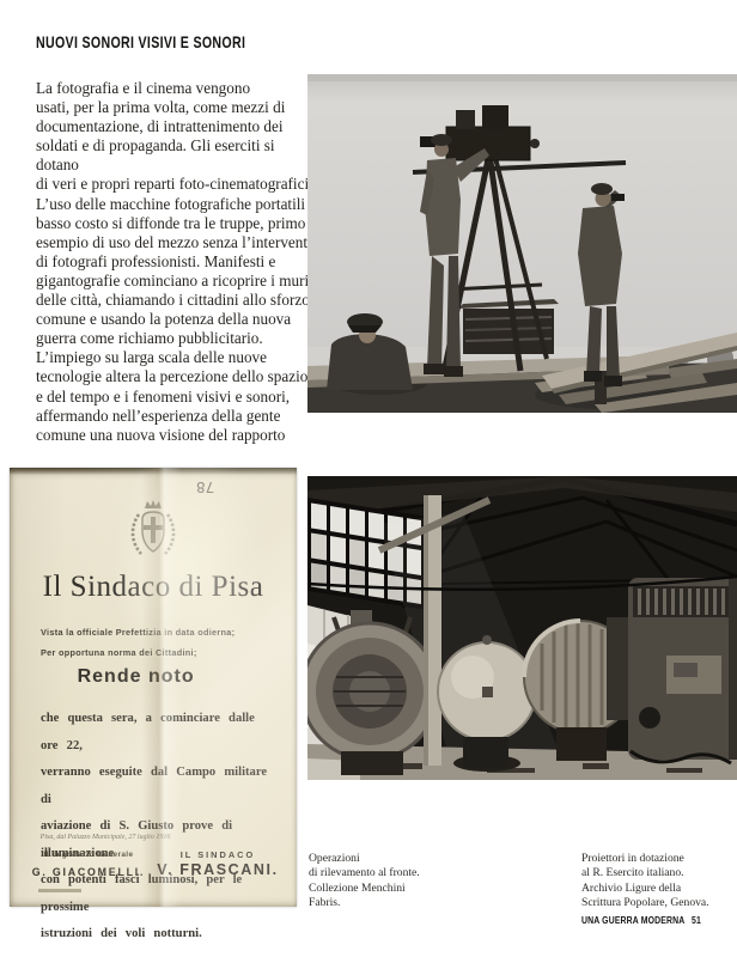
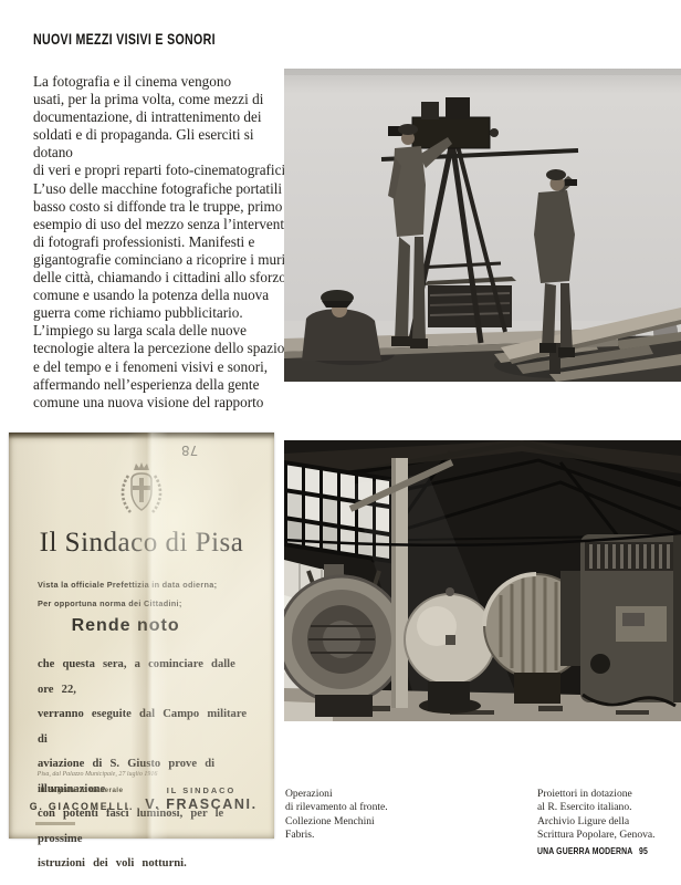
- NUOVI SONORI VISIVI E SONORI
+ NUOVI MEZZI VISIVI E SONORI
  La fotografia e il cinema vengono
  usati, per la prima volta, come mezzi di
  documentazione, di intrattenimento dei
  soldati e di propaganda. Gli eserciti si dotano
  di veri e propri reparti foto-cinematografic
  L’uso delle macchine fotografiche portatili
  basso costo si diffonde tra le truppe, primo
  esempio di uso del mezzo senza l’intervent
  di fotografi professionisti. Manifesti e
  gigantografie cominciano a ricoprire i mur
  delle città, chiamando i cittadini allo sforzo
  comune e usando la potenza della nuova
  guerra come richiamo pubblicitario.
  L’impiego su larga scala delle nuove
  tecnologie altera la percezione dello spazio
  e del tempo e i fenomeni visivi e sonori,
  affermando nell’esperienza della gente
  comune una nuova visione del rapporto
  istruzioni dei voli notturni.
  Operazioni
  di rilevamento al fronte.
  Collezione Menchini
  Fabris.
  Proiettori in dotazione
  al R. Esercito italiano.
  Archivio Ligure della
  Scrittura Popolare, Genova.
- UNA GUERRA MODERNA 51
+ UNA GUERRA MODERNA 95
